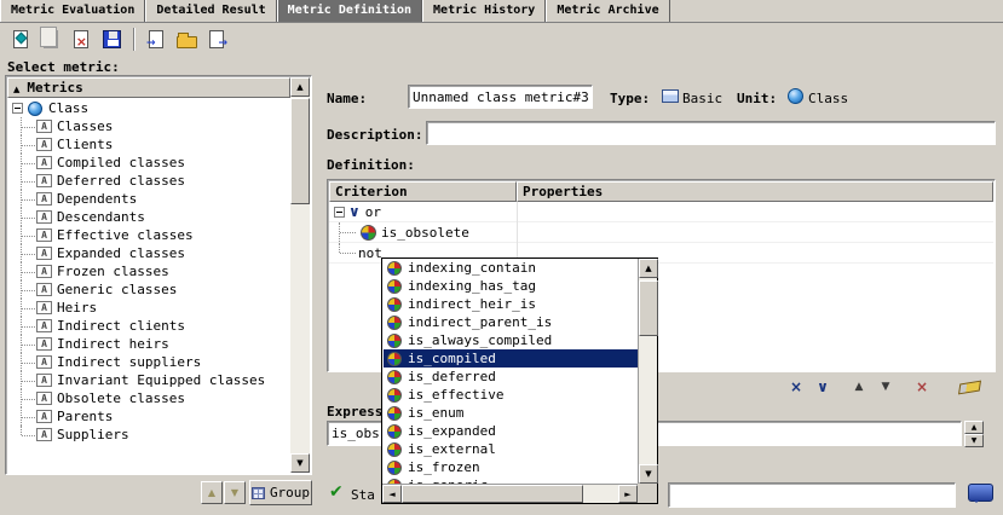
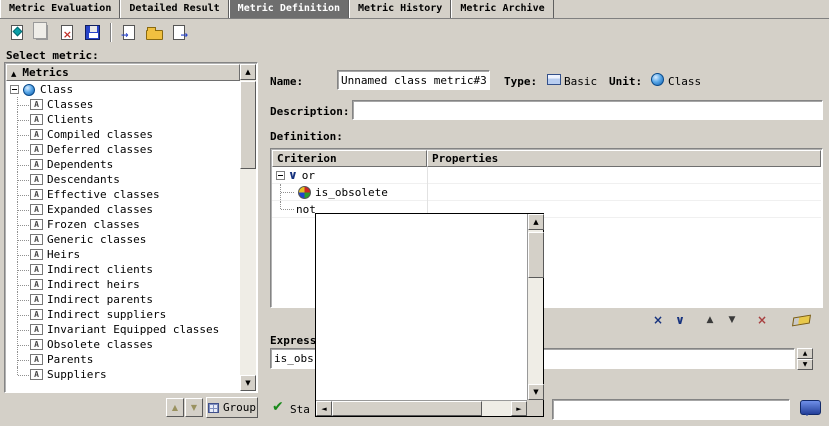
  Metric Evaluation
  Detailed Result
  Metric Definition
  Metric History
  Metric Archive
  ×
  →
  →
  Select metric:
  Metrics
  Class
  Classes
  Clients
  Compiled classes
  Deferred classes
  Dependents
  Descendants
  Effective classes
  Expanded classes
  Frozen classes
  Generic classes
  Heirs
  Indirect clients
  Indirect heirs
+ Indirect parents
  Indirect suppliers
  Invariant Equipped classes
  Obsolete classes
  Parents
  Suppliers
  ▲
  ▼
  Group
  Name:
  Unnamed class metric#3
  Type:
  Basic
  Unit:
  Class
  Description:
  Definition:
  Criterion
  Properties
  or
  is_obsolete
  not
  ×
  ∨
  ▲
  ▼
  ×
  is_obs
  Sta
- indexing_contain
- indexing_has_tag
- indirect_heir_is
- indirect_parent_is
- is_always_compiled
- is_compiled
- is_deferred
- is_effective
- is_enum
- is_expanded
- is_external
- is_frozen
